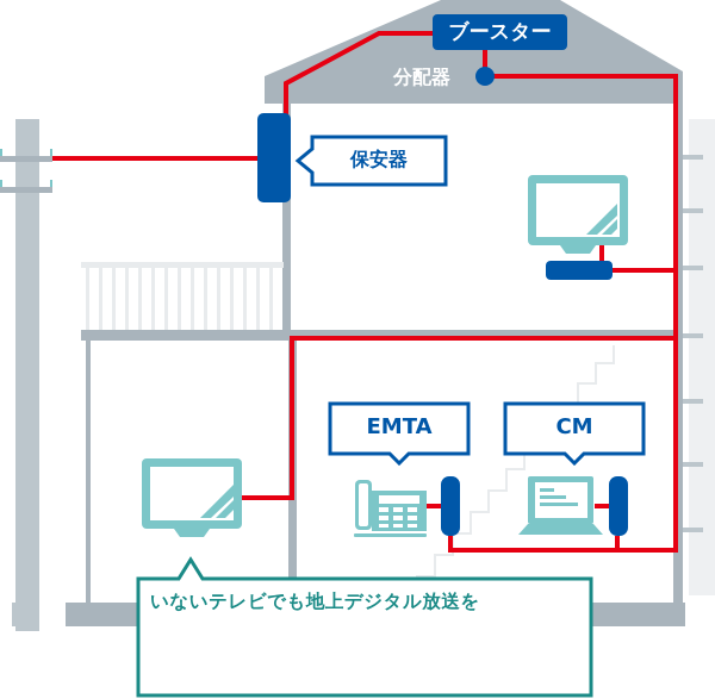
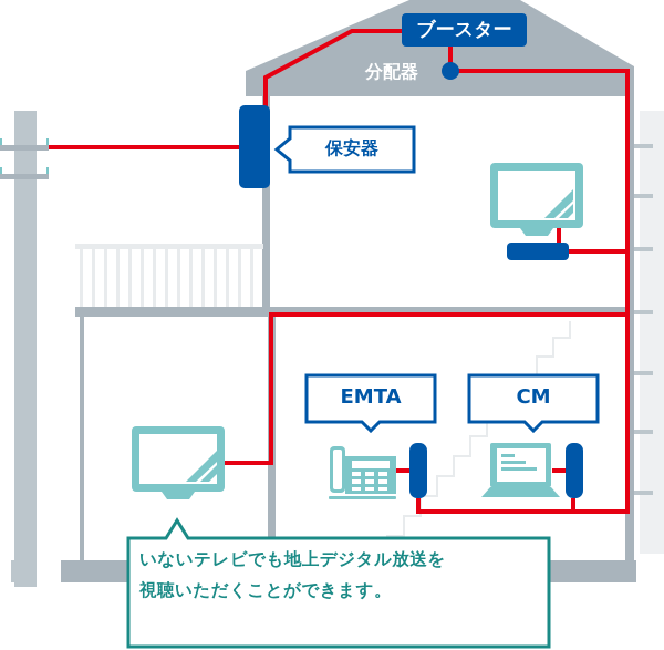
  ブースター
  分配器
  保安器
  EMTA
  CM
  いないテレビでも地上デジタル放送を
+ 視聴いただくことができます。
